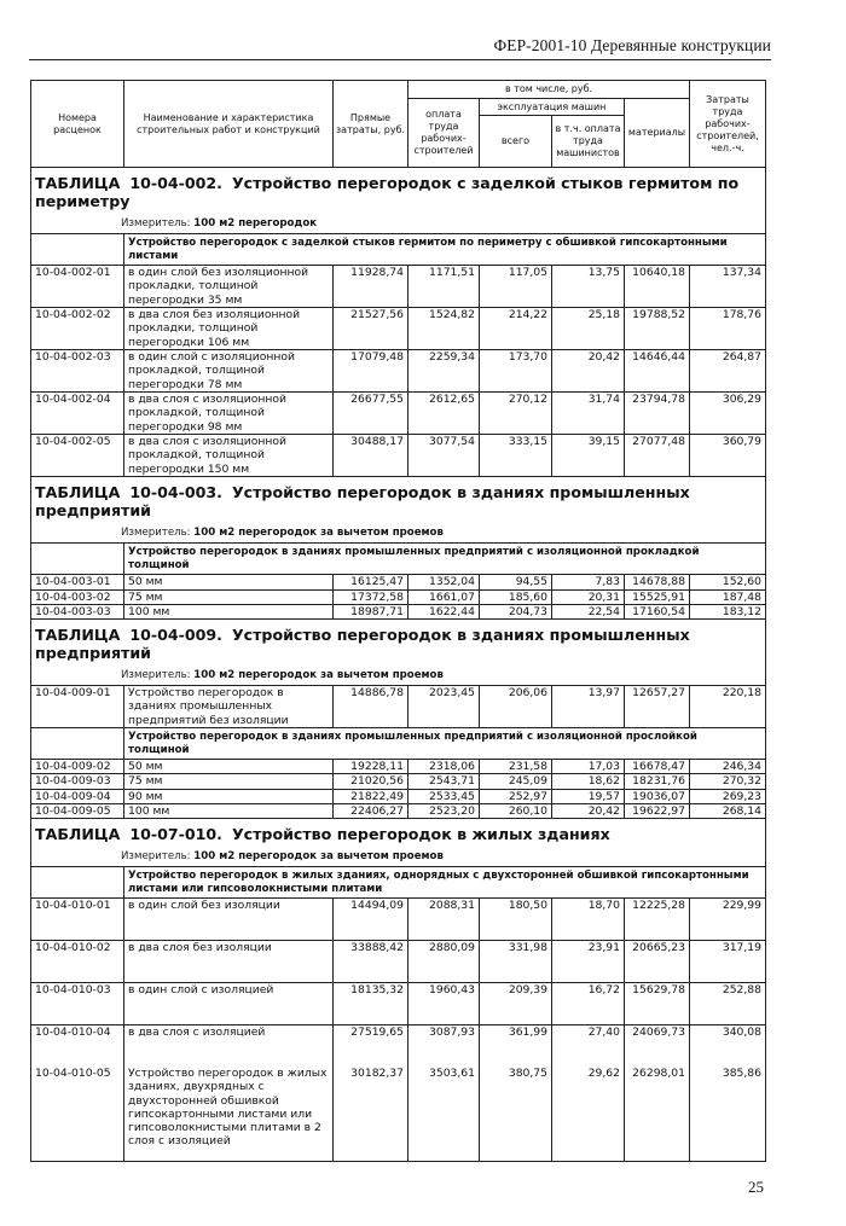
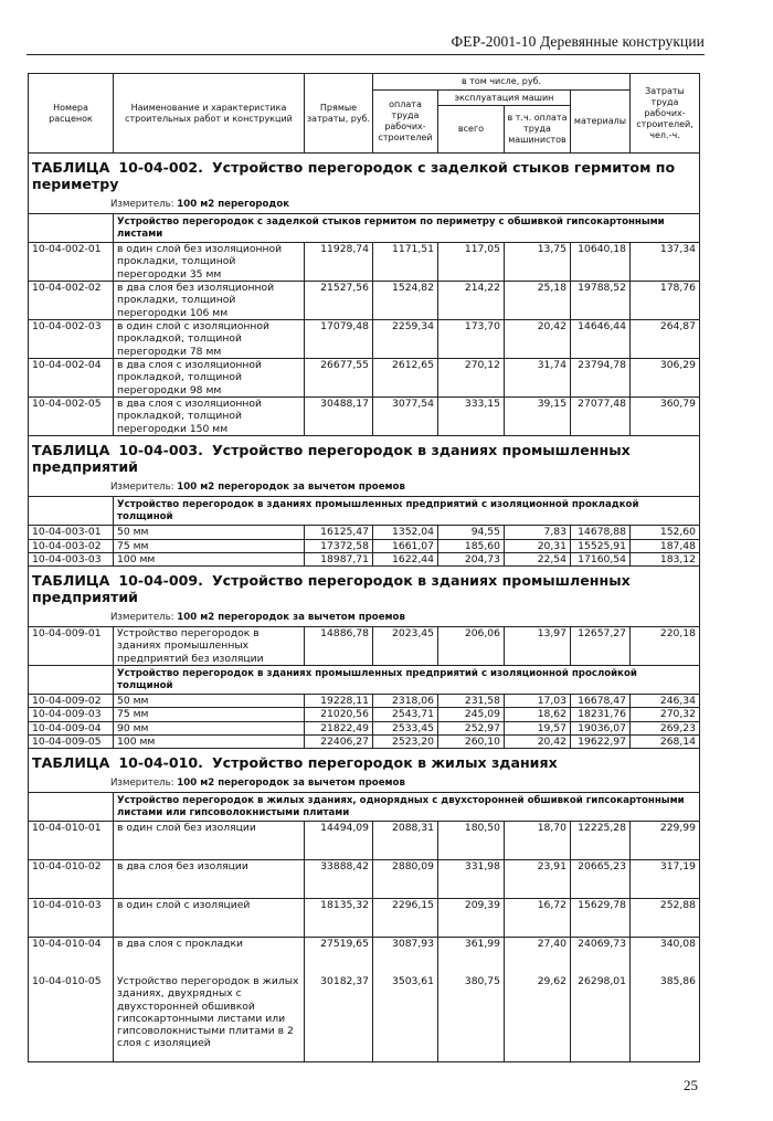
  ФЕР-2001-10 Деревянные конструкции
  Номера расценок	Наименование и характеристика строительных работ и конструкций	Прямые затраты, руб.	в том числе, руб.	Затраты труда рабочих-строителей, чел.-ч.
  оплата труда рабочих-строителей	эксплуатация машин	материалы
  всего	в т.ч. оплата труда машинистов
  ТАБЛИЦА 10-04-002. Устройство перегородок с заделкой стыков гермитом по периметру
  Измеритель: 100 м2 перегородок
  	Устройство перегородок с заделкой стыков гермитом по периметру с обшивкой гипсокартонными листами
  10-04-002-01	в один слой без изоляционной прокладки, толщиной перегородки 35 мм	11928,74	1171,51	117,05	13,75	10640,18	137,34
  10-04-002-02	в два слоя без изоляционной прокладки, толщиной перегородки 106 мм	21527,56	1524,82	214,22	25,18	19788,52	178,76
  10-04-002-03	в один слой с изоляционной прокладкой, толщиной перегородки 78 мм	17079,48	2259,34	173,70	20,42	14646,44	264,87
  10-04-002-04	в два слоя с изоляционной прокладкой, толщиной перегородки 98 мм	26677,55	2612,65	270,12	31,74	23794,78	306,29
  10-04-002-05	в два слоя с изоляционной прокладкой, толщиной перегородки 150 мм	30488,17	3077,54	333,15	39,15	27077,48	360,79
  ТАБЛИЦА 10-04-003. Устройство перегородок в зданиях промышленных предприятий
  Измеритель: 100 м2 перегородок за вычетом проемов
  	Устройство перегородок в зданиях промышленных предприятий с изоляционной прокладкой толщиной
  10-04-003-01	50 мм	16125,47	1352,04	94,55	7,83	14678,88	152,60
  10-04-003-02	75 мм	17372,58	1661,07	185,60	20,31	15525,91	187,48
  10-04-003-03	100 мм	18987,71	1622,44	204,73	22,54	17160,54	183,12
  ТАБЛИЦА 10-04-009. Устройство перегородок в зданиях промышленных предприятий
  Измеритель: 100 м2 перегородок за вычетом проемов
  10-04-009-01	Устройство перегородок в зданиях промышленных предприятий без изоляции	14886,78	2023,45	206,06	13,97	12657,27	220,18
  	Устройство перегородок в зданиях промышленных предприятий с изоляционной прослойкой толщиной
  10-04-009-02	50 мм	19228,11	2318,06	231,58	17,03	16678,47	246,34
  10-04-009-03	75 мм	21020,56	2543,71	245,09	18,62	18231,76	270,32
  10-04-009-04	90 мм	21822,49	2533,45	252,97	19,57	19036,07	269,23
  10-04-009-05	100 мм	22406,27	2523,20	260,10	20,42	19622,97	268,14
- ТАБЛИЦА 10-07-010. Устройство перегородок в жилых зданиях
+ ТАБЛИЦА 10-04-010. Устройство перегородок в жилых зданиях
  Измеритель: 100 м2 перегородок за вычетом проемов
  	Устройство перегородок в жилых зданиях, однорядных с двухсторонней обшивкой гипсокартонными листами или гипсоволокнистыми плитами
  10-04-010-01	в один слой без изоляции	14494,09	2088,31	180,50	18,70	12225,28	229,99
  10-04-010-02	в два слоя без изоляции	33888,42	2880,09	331,98	23,91	20665,23	317,19
- 10-04-010-03	в один слой с изоляцией	18135,32	1960,43	209,39	16,72	15629,78	252,88
+ 10-04-010-03	в один слой с изоляцией	18135,32	2296,15	209,39	16,72	15629,78	252,88
- 10-04-010-04	в два слоя с изоляцией	27519,65	3087,93	361,99	27,40	24069,73	340,08
+ 10-04-010-04	в два слоя с прокладки	27519,65	3087,93	361,99	27,40	24069,73	340,08
  10-04-010-05	Устройство перегородок в жилых зданиях, двухрядных с двухсторонней обшивкой гипсокартонными листами или гипсоволокнистыми плитами в 2 слоя с изоляцией	30182,37	3503,61	380,75	29,62	26298,01	385,86
  25
